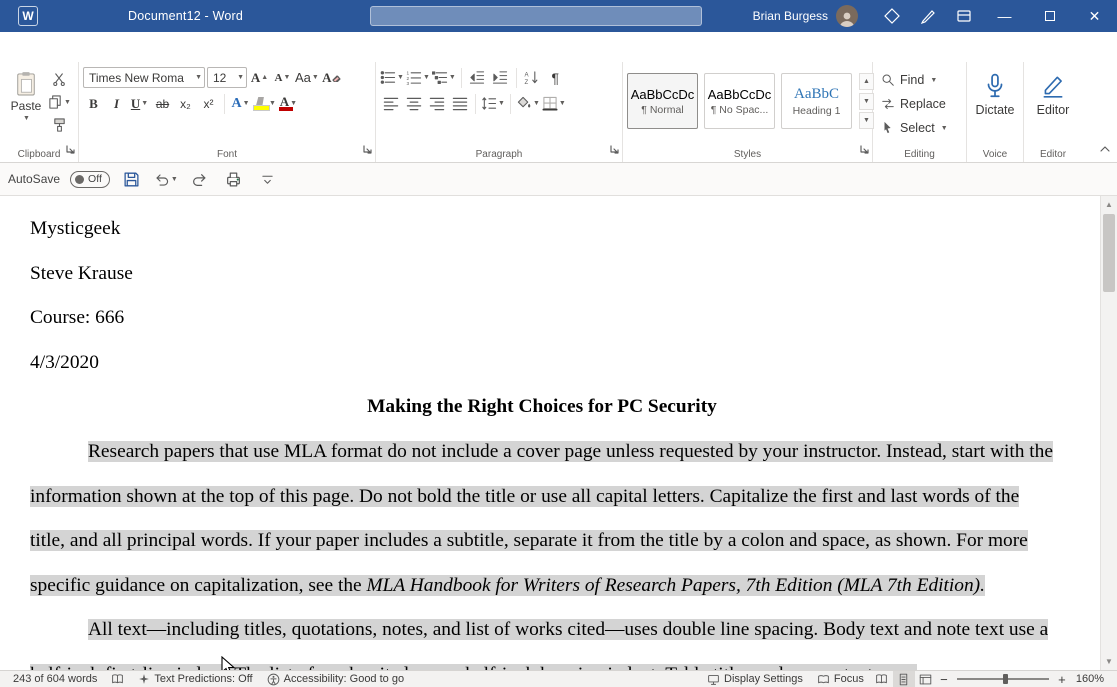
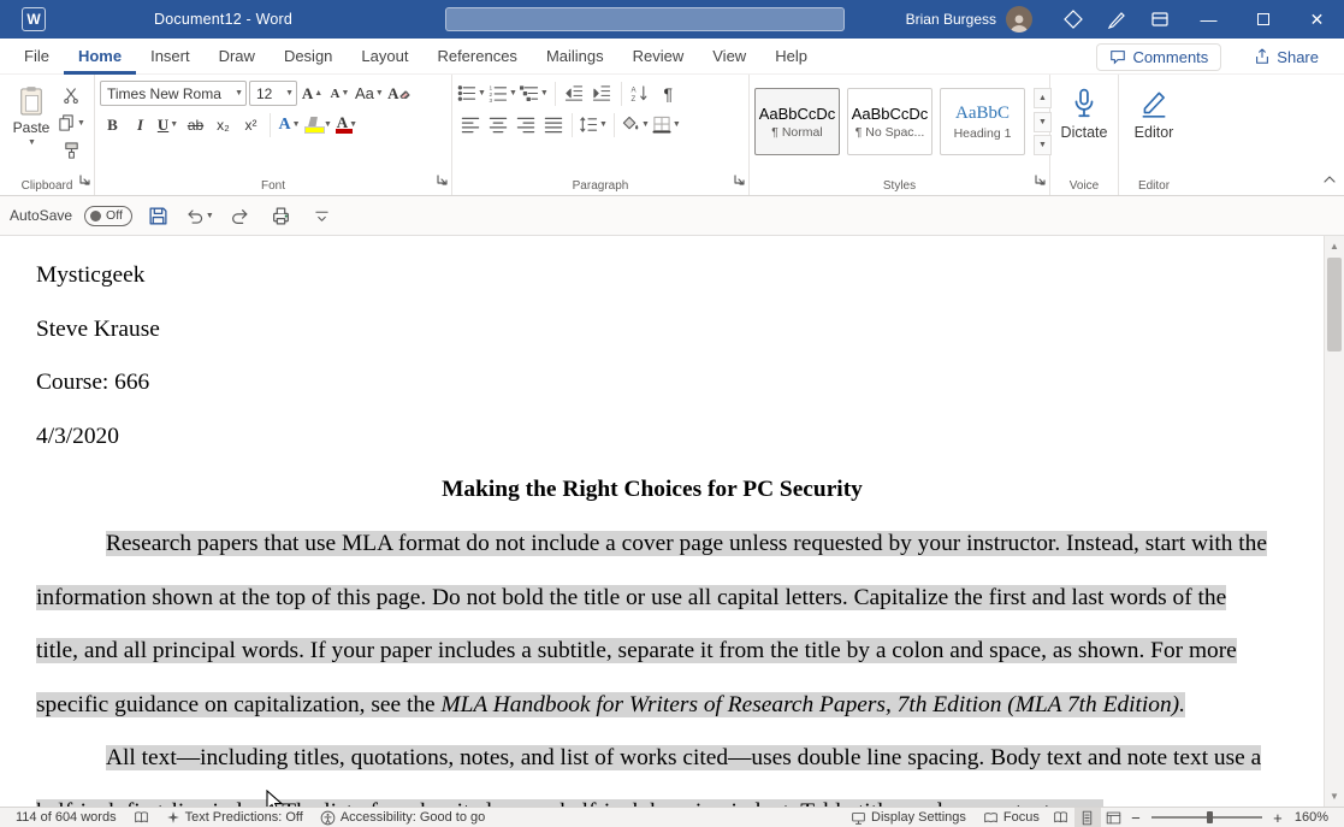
  W
  Document12 - Word
  Brian Burgess
  —
  ✕
+ File
+ Home
+ Insert
+ Draw
+ Design
+ Layout
+ References
+ Mailings
+ Review
+ View
+ Help
+ Comments
+ Share
  Paste
  Clipboard
  Times New Roma
  12
  A
  A
  Aa
  A
  B
  I
  U
  ab
  x₂
  x²
  A
  A
  Font
  ¶
  Paragraph
  AaBbCcDc
  ¶ Normal
  AaBbCcDc
  ¶ No Spac...
  AaBbC
  Heading 1
  Styles
- Find
- Replace
- Select
- Editing
  Dictate
  Voice
  Editor
  Editor
  AutoSave
  Off
  Mysticgeek
  Steve Krause
  Course: 666
  4/3/2020
  Making the Right Choices for PC Security
  Research papers that use MLA format do not include a cover page unless requested by your instructor. Instead, start with the information shown at the top of this page. Do not bold the title or use all capital letters. Capitalize the first and last words of the title, and all principal words. If your paper includes a subtitle, separate it from the title by a colon and space, as shown. For more specific guidance on capitalization, see the MLA Handbook for Writers of Research Papers, 7th Edition (MLA 7th Edition).
  ▲
  ▼
- 243 of 604 words
+ 114 of 604 words
  Text Predictions: Off
  Accessibility: Good to go
  Display Settings
  Focus
  −
  +
  160%
